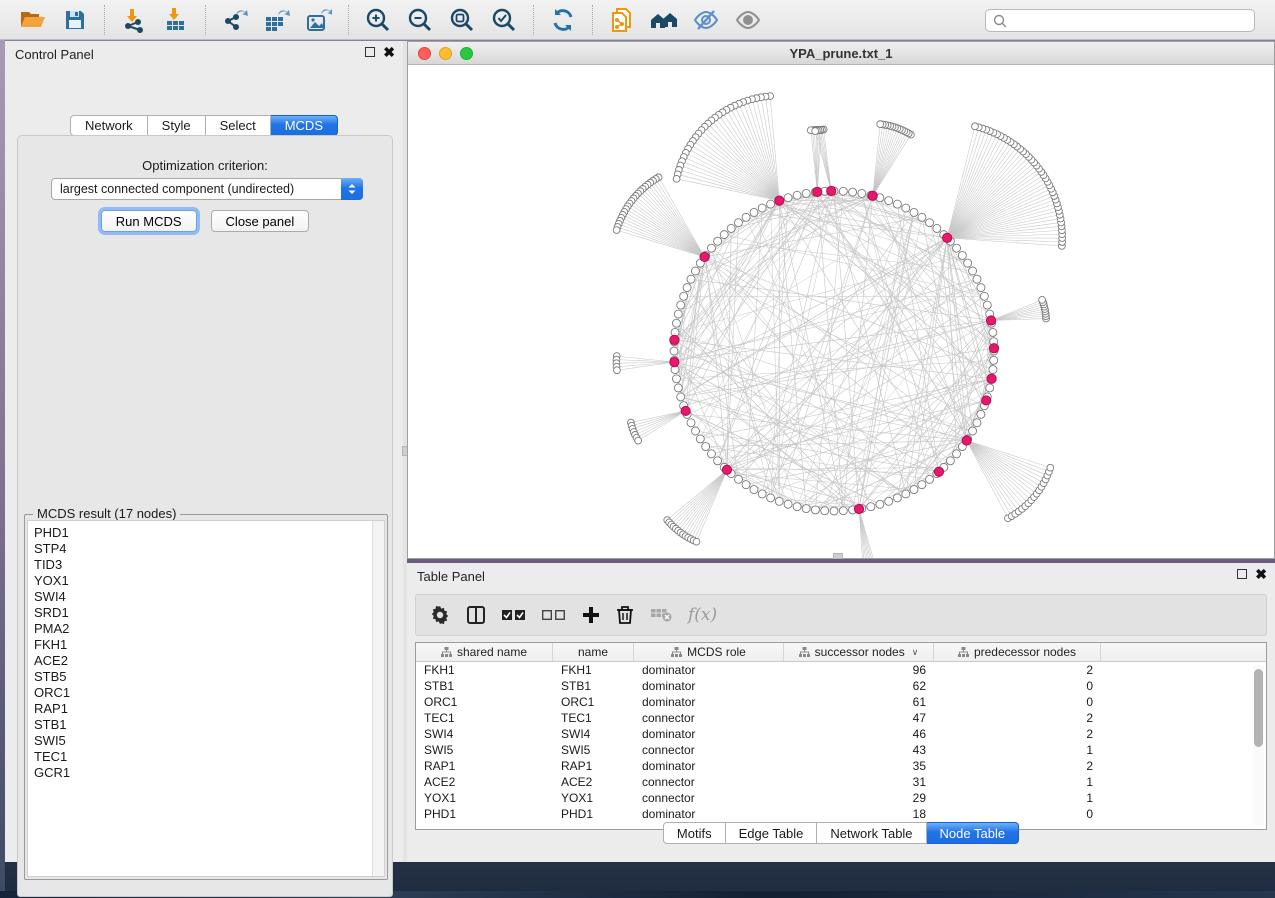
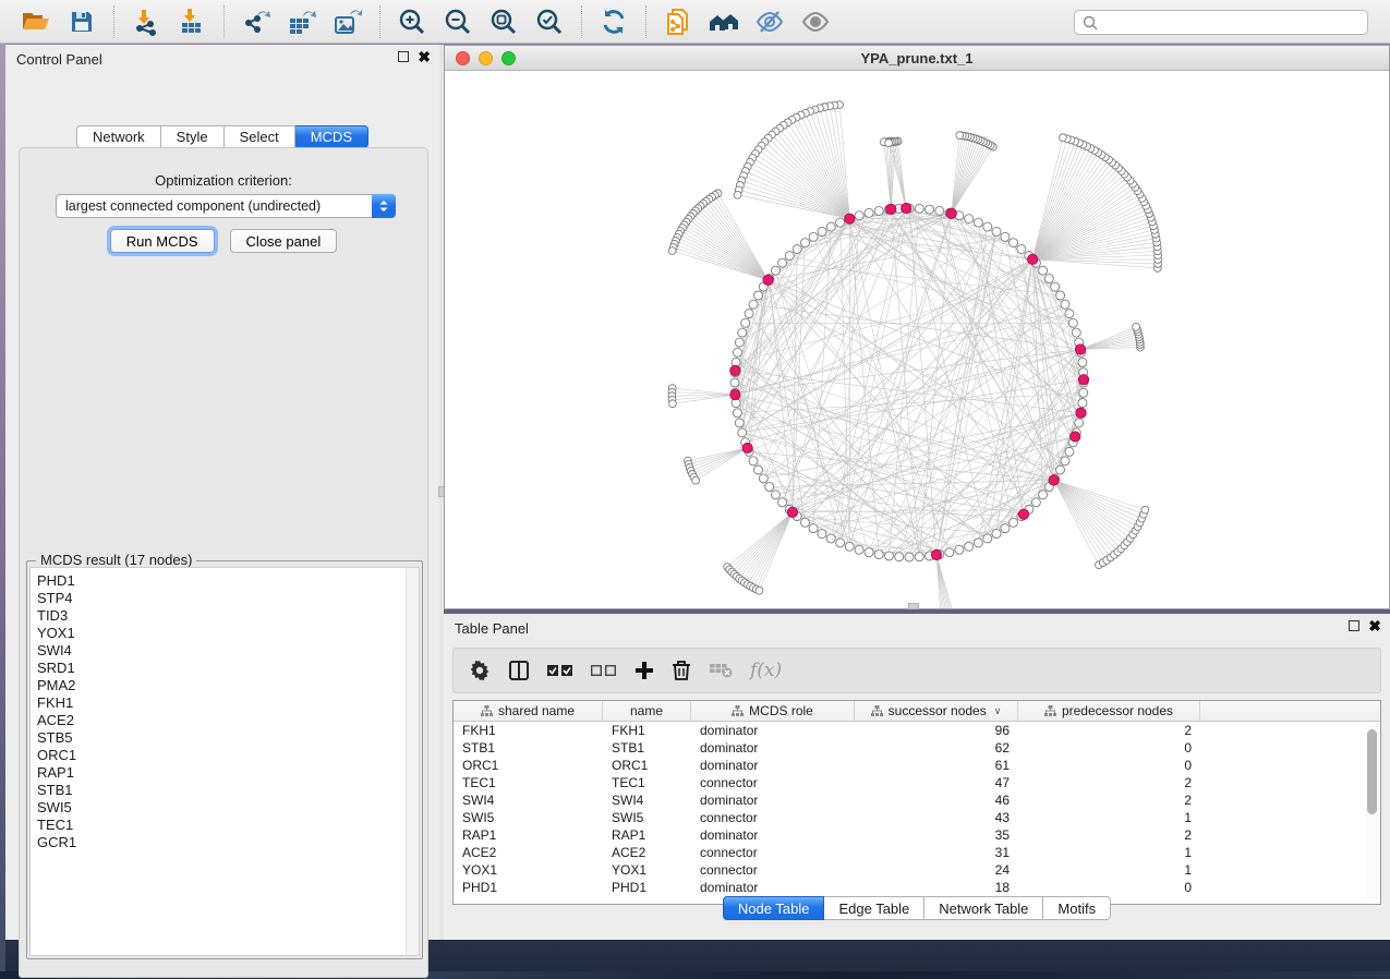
  Control Panel
  ✖
  Network
  Style
  Select
  MCDS
  Optimization criterion:
  largest connected component (undirected)
  Run MCDS
  Close panel
  MCDS result (17 nodes)
  PHD1
  STP4
  TID3
  YOX1
  SWI4
  SRD1
  PMA2
  FKH1
  ACE2
  STB5
  ORC1
  RAP1
  STB1
  SWI5
  TEC1
  GCR1
  YPA_prune.txt_1
  Table Panel
  ✖
  f(x)
  shared name
  name
  MCDS role
  successor nodes
  ∨
  predecessor nodes
  FKH1
  FKH1
  dominator
  96
  2
  STB1
  STB1
  dominator
  62
  0
  ORC1
  ORC1
  dominator
  61
  0
  TEC1
  TEC1
  connector
  47
  2
  SWI4
  SWI4
  dominator
  46
  2
  SWI5
  SWI5
  connector
  43
  1
  RAP1
  RAP1
  dominator
  35
  2
  ACE2
  ACE2
  connector
  31
  1
  YOX1
  YOX1
  connector
- 29
+ 24
  1
  PHD1
  PHD1
  dominator
  18
  0
- Motifs
+ Node Table
  Edge Table
  Network Table
- Node Table
+ Motifs
